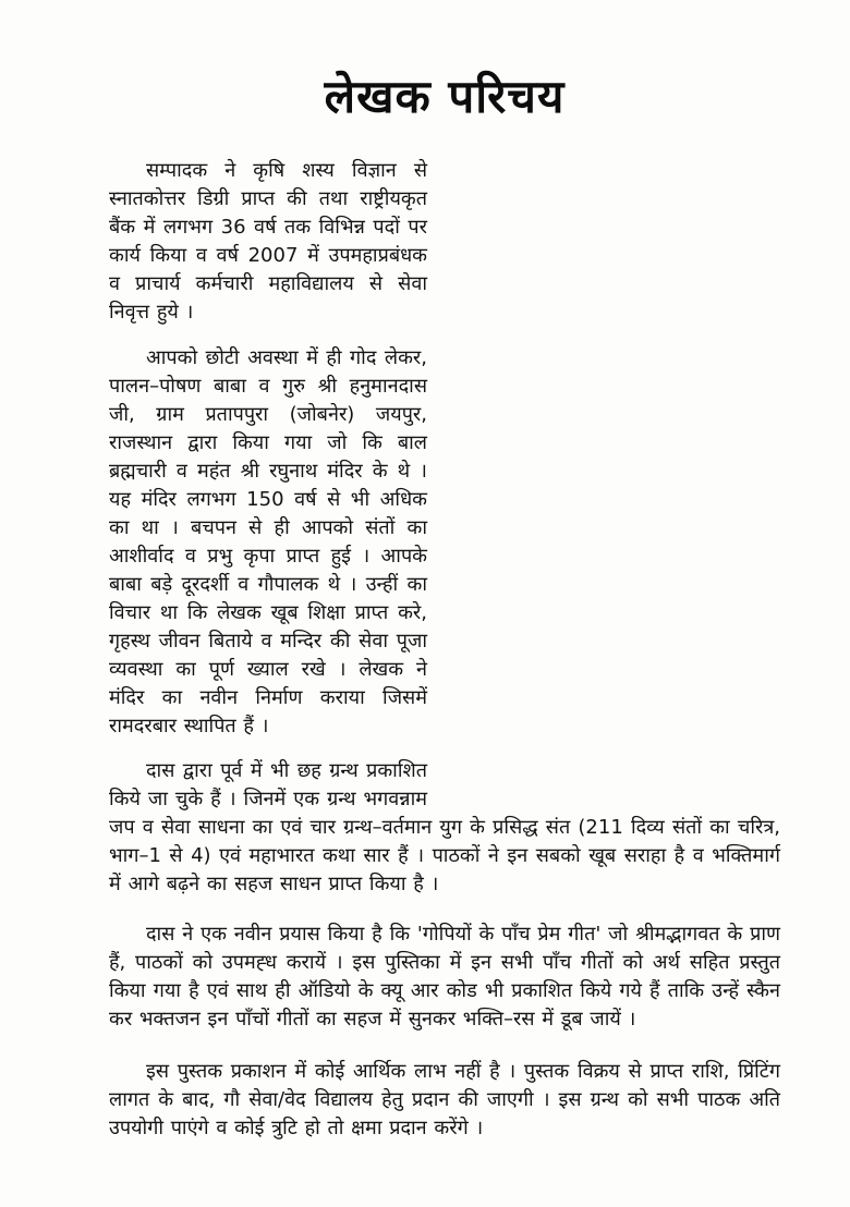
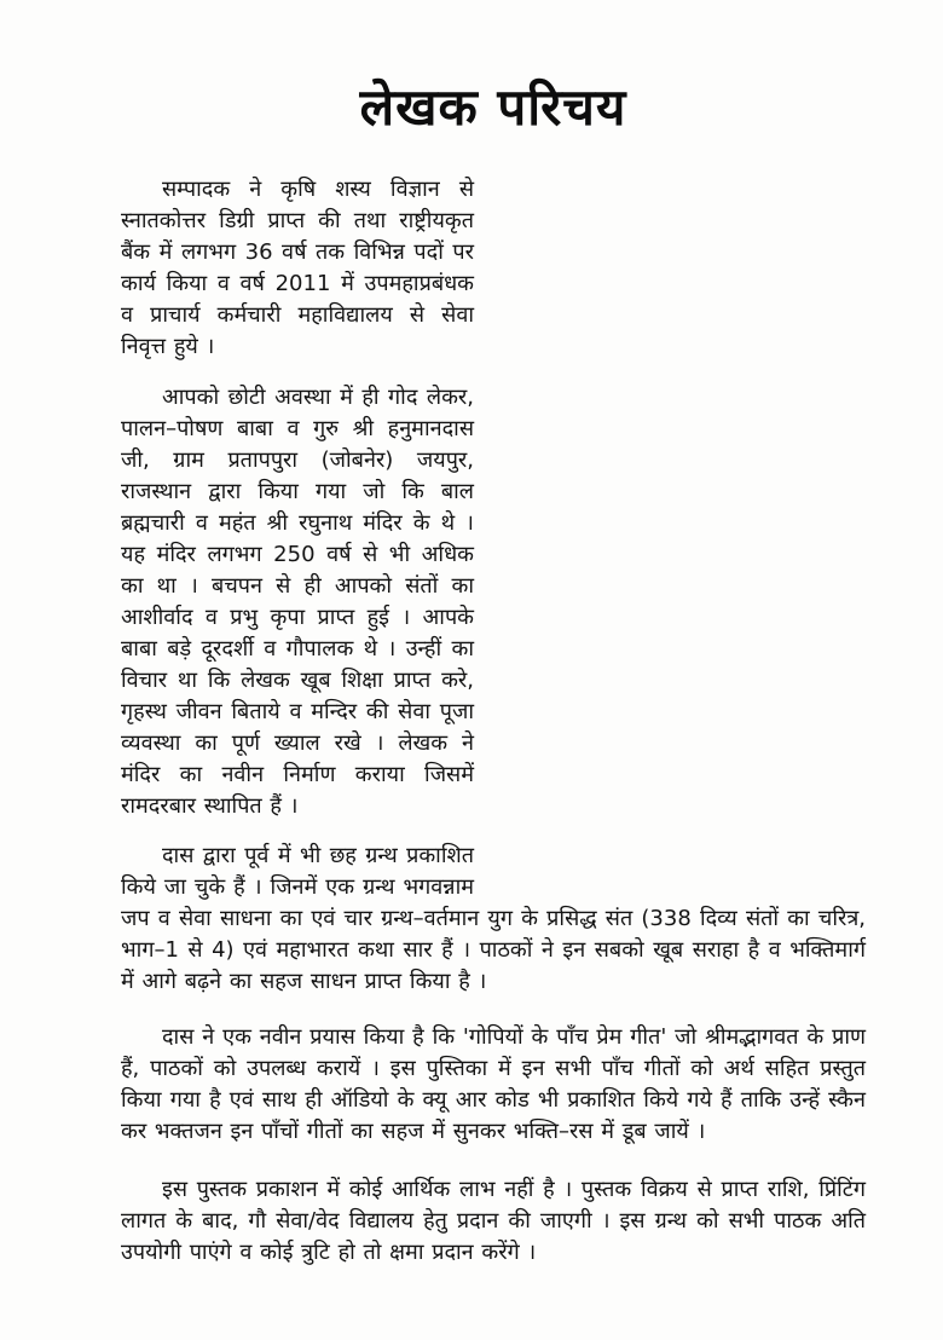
  लेखक परिचय
- सम्पादक ने कृषि शस्य विज्ञान से स्नातकोत्तर डिग्री प्राप्त की तथा राष्ट्रीयकृत बैंक में लगभग 36 वर्ष तक विभिन्न पदों पर कार्य किया व वर्ष 2007 में उपमहाप्रबंधक व प्राचार्य कर्मचारी महाविद्यालय से सेवा निवृत्त हुये ।
+ सम्पादक ने कृषि शस्य विज्ञान से स्नातकोत्तर डिग्री प्राप्त की तथा राष्ट्रीयकृत बैंक में लगभग 36 वर्ष तक विभिन्न पदों पर कार्य किया व वर्ष 2011 में उपमहाप्रबंधक व प्राचार्य कर्मचारी महाविद्यालय से सेवा निवृत्त हुये ।
- आपको छोटी अवस्था में ही गोद लेकर, पालन–पोषण बाबा व गुरु श्री हनुमानदास जी, ग्राम प्रतापपुरा (जोबनेर) जयपुर, राजस्थान द्वारा किया गया जो कि बाल ब्रह्मचारी व महंत श्री रघुनाथ मंदिर के थे । यह मंदिर लगभग 150 वर्ष से भी अधिक का था । बचपन से ही आपको संतों का आशीर्वाद व प्रभु कृपा प्राप्त हुई । आपके बाबा बड़े दूरदर्शी व गौपालक थे । उन्हीं का विचार था कि लेखक खूब शिक्षा प्राप्त करे, गृहस्थ जीवन बिताये व मन्दिर की सेवा पूजा व्यवस्था का पूर्ण ख्याल रखे । लेखक ने मंदिर का नवीन निर्माण कराया जिसमें रामदरबार स्थापित हैं ।
+ आपको छोटी अवस्था में ही गोद लेकर, पालन–पोषण बाबा व गुरु श्री हनुमानदास जी, ग्राम प्रतापपुरा (जोबनेर) जयपुर, राजस्थान द्वारा किया गया जो कि बाल ब्रह्मचारी व महंत श्री रघुनाथ मंदिर के थे । यह मंदिर लगभग 250 वर्ष से भी अधिक का था । बचपन से ही आपको संतों का आशीर्वाद व प्रभु कृपा प्राप्त हुई । आपके बाबा बड़े दूरदर्शी व गौपालक थे । उन्हीं का विचार था कि लेखक खूब शिक्षा प्राप्त करे, गृहस्थ जीवन बिताये व मन्दिर की सेवा पूजा व्यवस्था का पूर्ण ख्याल रखे । लेखक ने मंदिर का नवीन निर्माण कराया जिसमें रामदरबार स्थापित हैं ।
- दास द्वारा पूर्व में भी छह ग्रन्थ प्रकाशित किये जा चुके हैं । जिनमें एक ग्रन्थ भगवन्नाम जप व सेवा साधना का एवं चार ग्रन्थ–वर्तमान युग के प्रसिद्ध संत (211 दिव्य संतों का चरित्र, भाग–1 से 4) एवं महाभारत कथा सार हैं । पाठकों ने इन सबको खूब सराहा है व भक्तिमार्ग में आगे बढ़ने का सहज साधन प्राप्त किया है ।
+ दास द्वारा पूर्व में भी छह ग्रन्थ प्रकाशित किये जा चुके हैं । जिनमें एक ग्रन्थ भगवन्नाम जप व सेवा साधना का एवं चार ग्रन्थ–वर्तमान युग के प्रसिद्ध संत (338 दिव्य संतों का चरित्र, भाग–1 से 4) एवं महाभारत कथा सार हैं । पाठकों ने इन सबको खूब सराहा है व भक्तिमार्ग में आगे बढ़ने का सहज साधन प्राप्त किया है ।
- दास ने एक नवीन प्रयास किया है कि 'गोपियों के पाँच प्रेम गीत' जो श्रीमद्भागवत के प्राण हैं, पाठकों को उपमह्ध करायें । इस पुस्तिका में इन सभी पाँच गीतों को अर्थ सहित प्रस्तुत किया गया है एवं साथ ही ऑडियो के क्यू आर कोड भी प्रकाशित किये गये हैं ताकि उन्हें स्कैन कर भक्तजन इन पाँचों गीतों का सहज में सुनकर भक्ति–रस में डूब जायें ।
+ दास ने एक नवीन प्रयास किया है कि 'गोपियों के पाँच प्रेम गीत' जो श्रीमद्भागवत के प्राण हैं, पाठकों को उपलब्ध करायें । इस पुस्तिका में इन सभी पाँच गीतों को अर्थ सहित प्रस्तुत किया गया है एवं साथ ही ऑडियो के क्यू आर कोड भी प्रकाशित किये गये हैं ताकि उन्हें स्कैन कर भक्तजन इन पाँचों गीतों का सहज में सुनकर भक्ति–रस में डूब जायें ।
  इस पुस्तक प्रकाशन में कोई आर्थिक लाभ नहीं है । पुस्तक विक्रय से प्राप्त राशि, प्रिंटिंग लागत के बाद, गौ सेवा/वेद विद्यालय हेतु प्रदान की जाएगी । इस ग्रन्थ को सभी पाठक अति उपयोगी पाएंगे व कोई त्रुटि हो तो क्षमा प्रदान करेंगे ।
